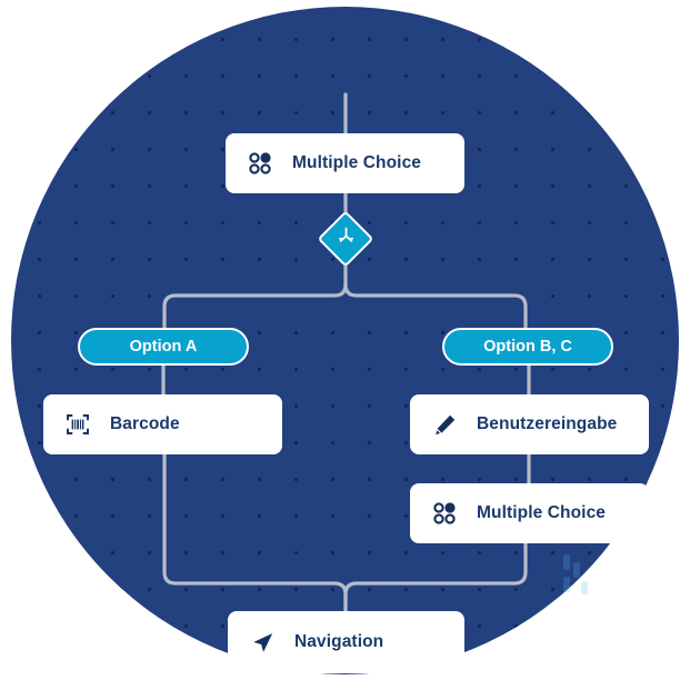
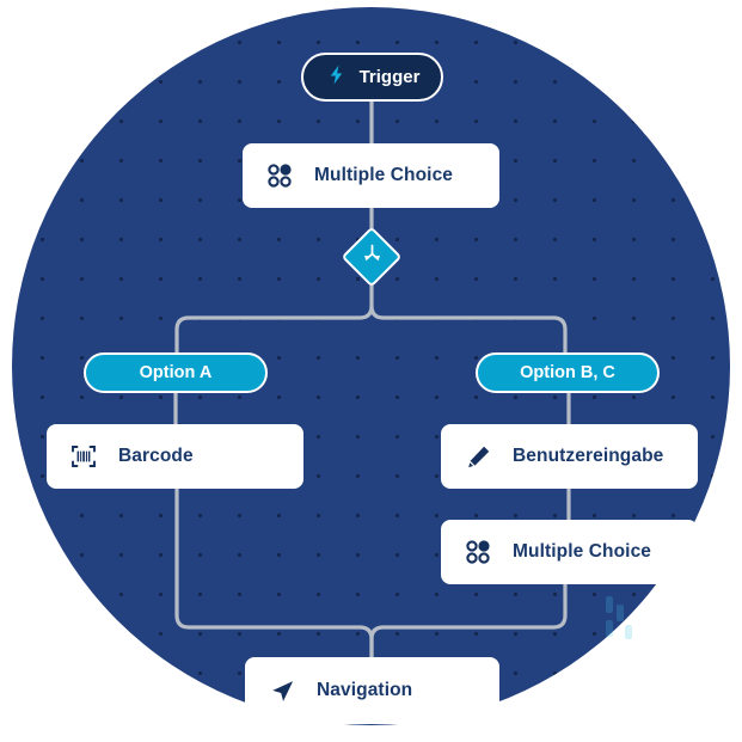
+ Trigger
  Multiple Choice
  Option A
  Option B, C
  Barcode
  Benutzereingabe
  Multiple Choice
  Navigation
